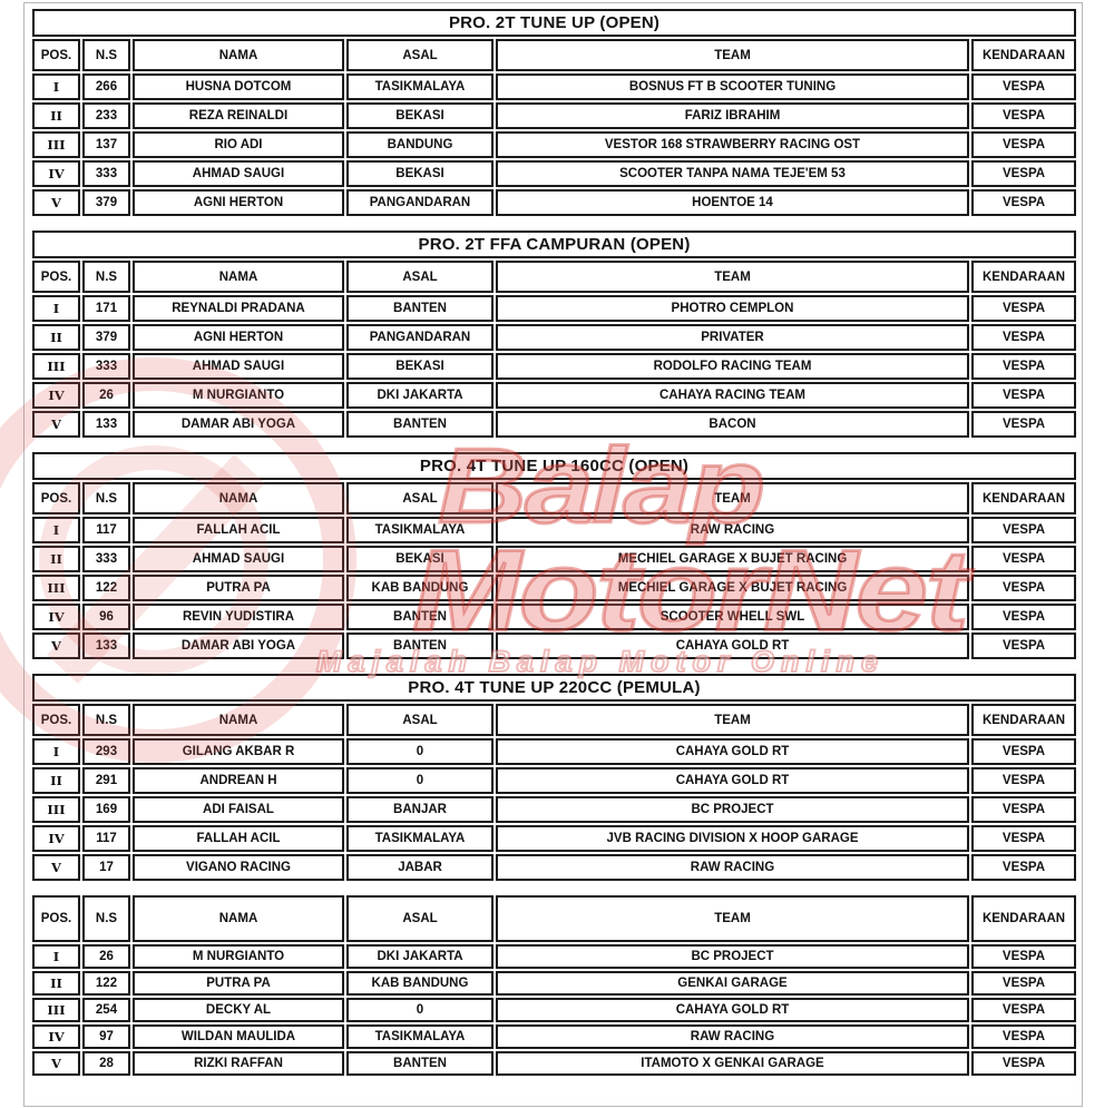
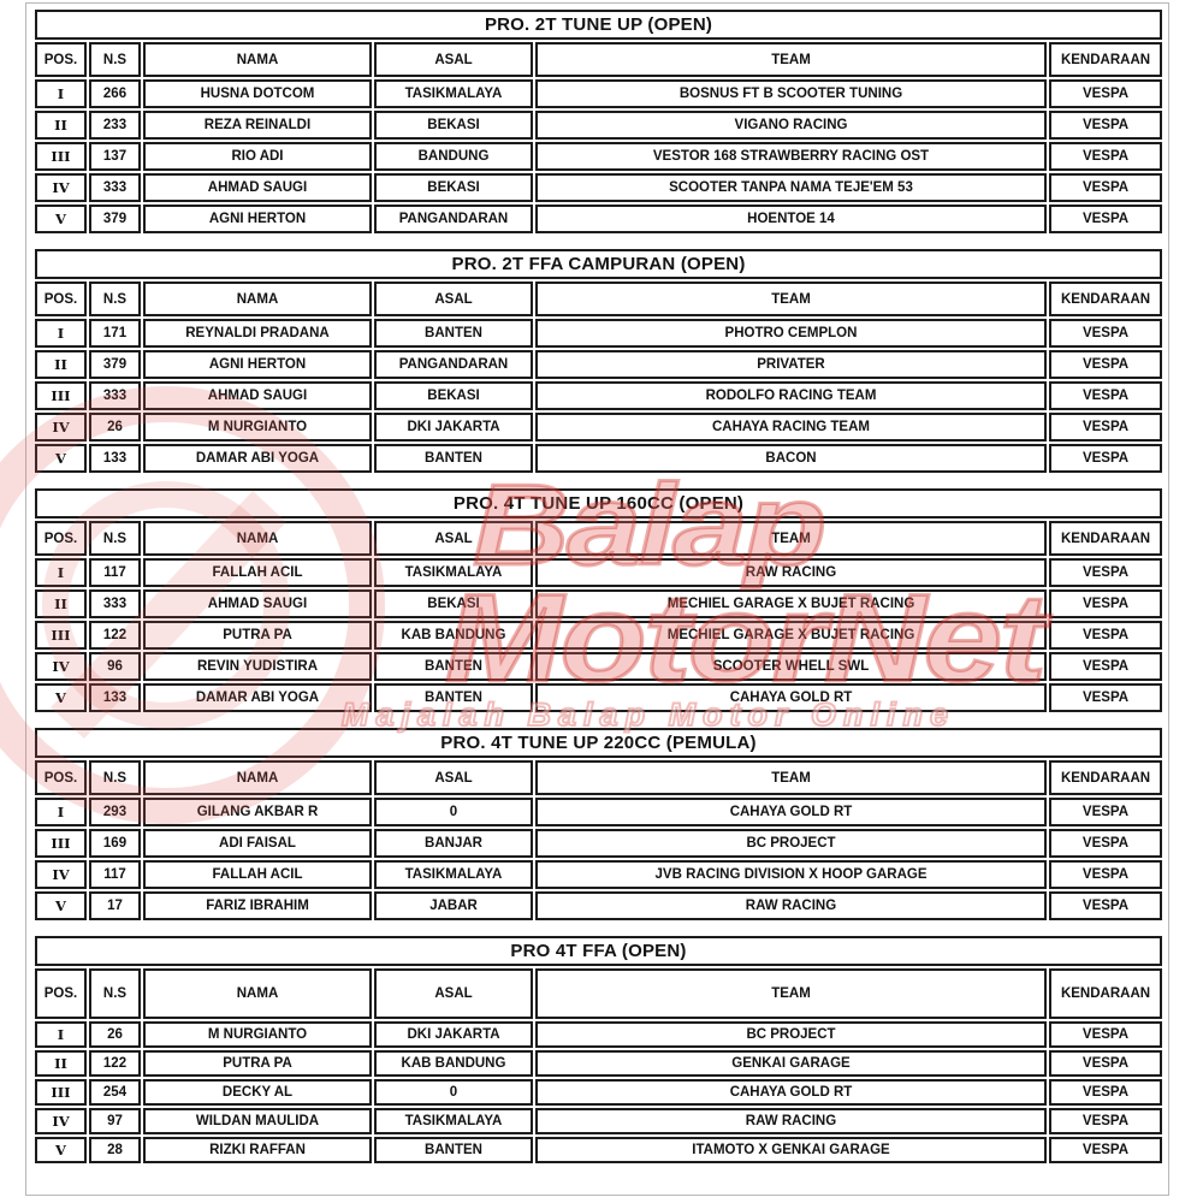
  PRO. 2T TUNE UP (OPEN)
  POS.	N.S	NAMA	ASAL	TEAM	KENDARAAN
  I	266	HUSNA DOTCOM	TASIKMALAYA	BOSNUS FT B SCOOTER TUNING	VESPA
- II	233	REZA REINALDI	BEKASI	FARIZ IBRAHIM	VESPA
+ II	233	REZA REINALDI	BEKASI	VIGANO RACING	VESPA
  III	137	RIO ADI	BANDUNG	VESTOR 168 STRAWBERRY RACING OST	VESPA
  IV	333	AHMAD SAUGI	BEKASI	SCOOTER TANPA NAMA TEJE'EM 53	VESPA
  V	379	AGNI HERTON	PANGANDARAN	HOENTOE 14	VESPA
  PRO. 2T FFA CAMPURAN (OPEN)
  POS.	N.S	NAMA	ASAL	TEAM	KENDARAAN
  I	171	REYNALDI PRADANA	BANTEN	PHOTRO CEMPLON	VESPA
  II	379	AGNI HERTON	PANGANDARAN	PRIVATER	VESPA
  III	333	AHMAD SAUGI	BEKASI	RODOLFO RACING TEAM	VESPA
  IV	26	M NURGIANTO	DKI JAKARTA	CAHAYA RACING TEAM	VESPA
  V	133	DAMAR ABI YOGA	BANTEN	BACON	VESPA
  PRO. 4T TUNE UP 160CC (OPEN)
  POS.	N.S	NAMA	ASAL	TEAM	KENDARAAN
  I	117	FALLAH ACIL	TASIKMALAYA	RAW RACING	VESPA
  II	333	AHMAD SAUGI	BEKASI	MECHIEL GARAGE X BUJET RACING	VESPA
  III	122	PUTRA PA	KAB BANDUNG	MECHIEL GARAGE X BUJET RACING	VESPA
  IV	96	REVIN YUDISTIRA	BANTEN	SCOOTER WHELL SWL	VESPA
  V	133	DAMAR ABI YOGA	BANTEN	CAHAYA GOLD RT	VESPA
  PRO. 4T TUNE UP 220CC (PEMULA)
  POS.	N.S	NAMA	ASAL	TEAM	KENDARAAN
  I	293	GILANG AKBAR R	0	CAHAYA GOLD RT	VESPA
- II	291	ANDREAN H	0	CAHAYA GOLD RT	VESPA
  III	169	ADI FAISAL	BANJAR	BC PROJECT	VESPA
  IV	117	FALLAH ACIL	TASIKMALAYA	JVB RACING DIVISION X HOOP GARAGE	VESPA
- V	17	VIGANO RACING	JABAR	RAW RACING	VESPA
+ V	17	FARIZ IBRAHIM	JABAR	RAW RACING	VESPA
+ PRO 4T FFA (OPEN)
  POS.	N.S	NAMA	ASAL	TEAM	KENDARAAN
  I	26	M NURGIANTO	DKI JAKARTA	BC PROJECT	VESPA
  II	122	PUTRA PA	KAB BANDUNG	GENKAI GARAGE	VESPA
  III	254	DECKY AL	0	CAHAYA GOLD RT	VESPA
  IV	97	WILDAN MAULIDA	TASIKMALAYA	RAW RACING	VESPA
  V	28	RIZKI RAFFAN	BANTEN	ITAMOTO X GENKAI GARAGE	VESPA
  Balap
  MotorNet
  Majalah Balap Motor Online
